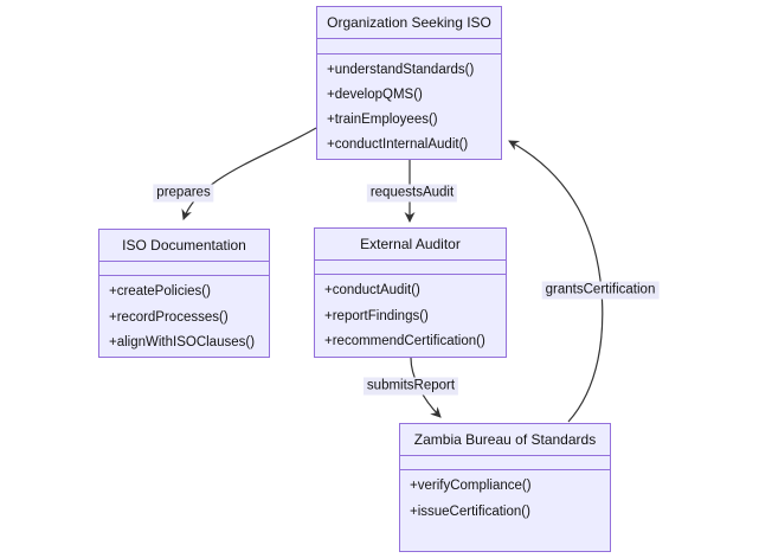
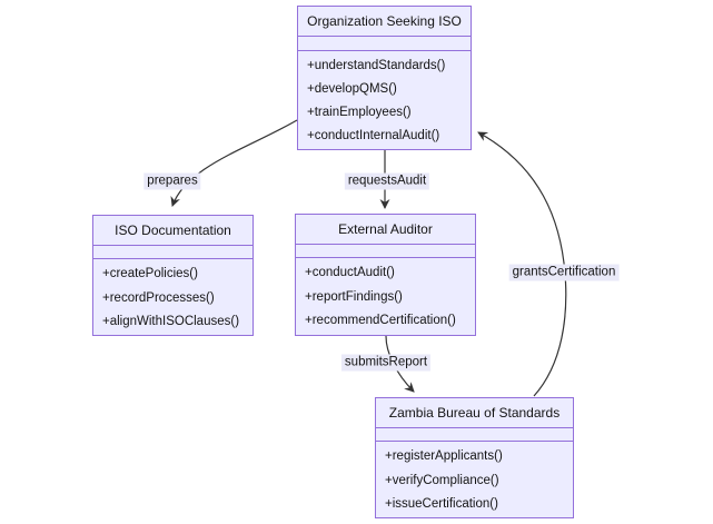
  Organization Seeking ISO
  +understandStandards()
  +developQMS()
  +trainEmployees()
  +conductInternalAudit()
  ISO Documentation
  +createPolicies()
  +recordProcesses()
  +alignWithISOClauses()
  External Auditor
  +conductAudit()
  +reportFindings()
  +recommendCertification()
  Zambia Bureau of Standards
+ +registerApplicants()
  +verifyCompliance()
  +issueCertification()
  prepares
  requestsAudit
  submitsReport
  grantsCertification
